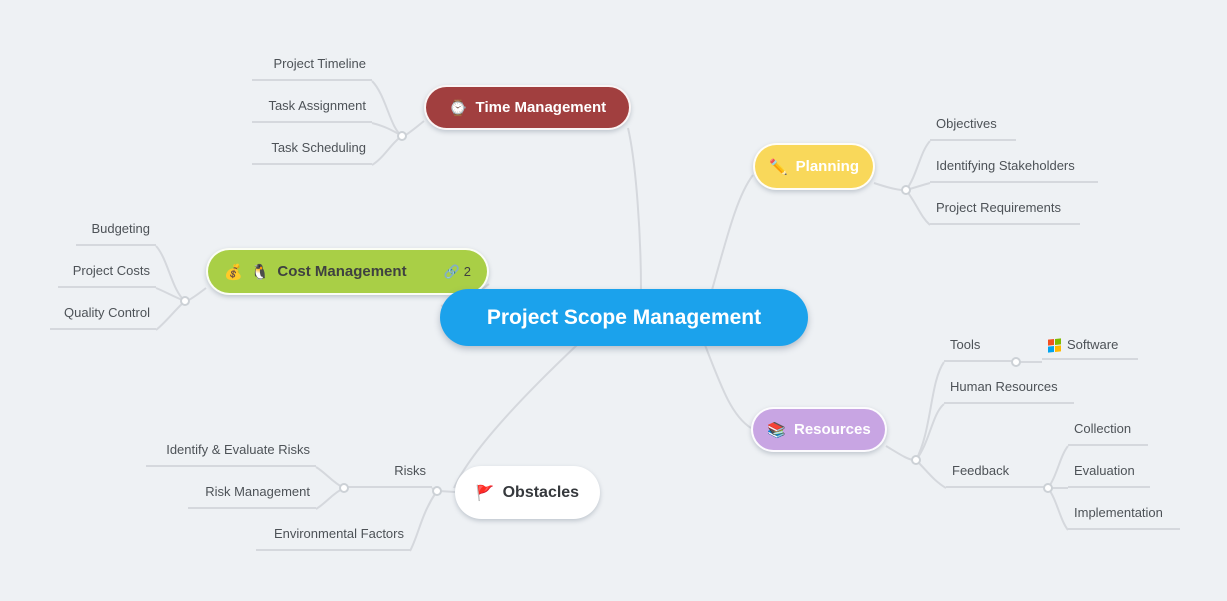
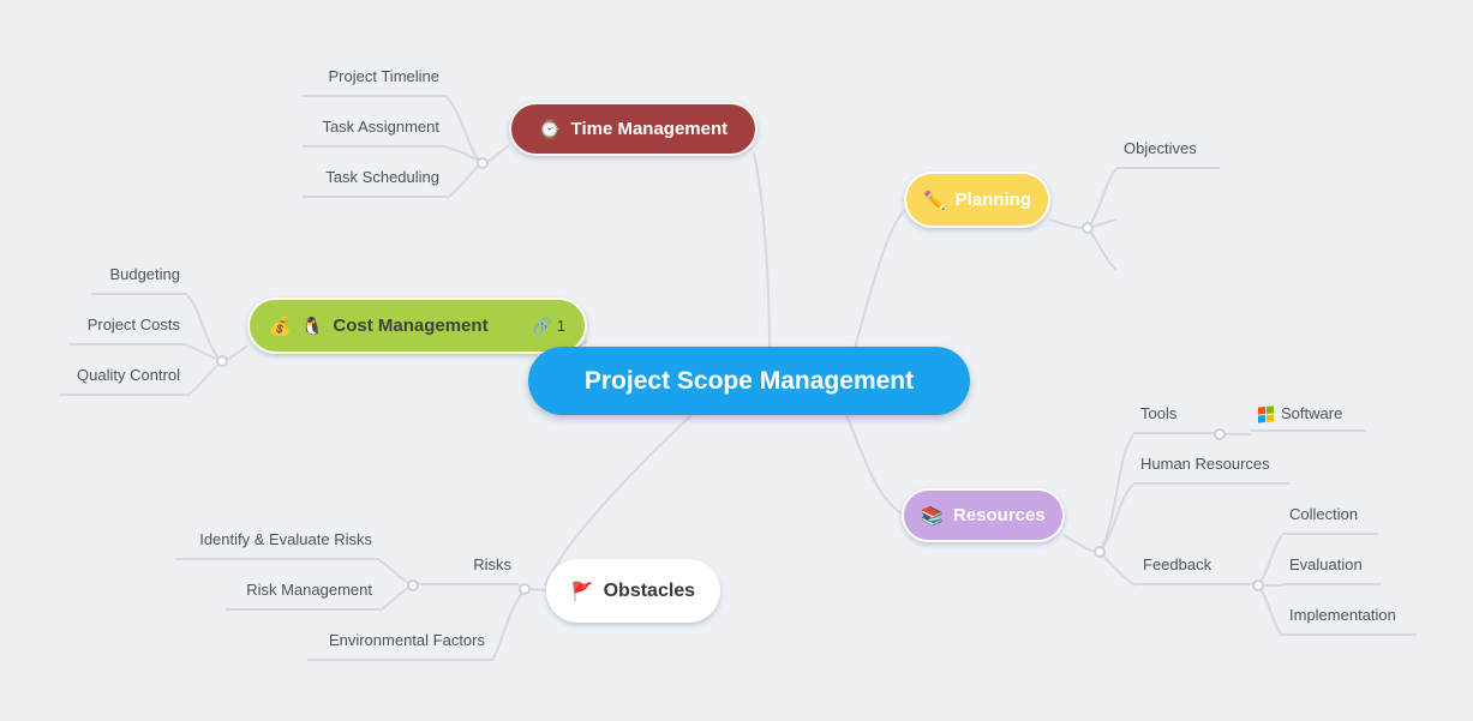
  Project Scope Management
  ⌚
  Time Management
  Project Timeline
  Task Assignment
  Task Scheduling
  ✏️
  Planning
  Objectives
- Identifying Stakeholders
- Project Requirements
  💰
  🐧
  Cost Management
  🔗
- 2
+ 1
  Budgeting
  Project Costs
  Quality Control
  📚
  Resources
  Tools
  Software
  Human Resources
  Feedback
  Collection
  Evaluation
  Implementation
  🚩
  Obstacles
  Risks
  Identify & Evaluate Risks
  Risk Management
  Environmental Factors
